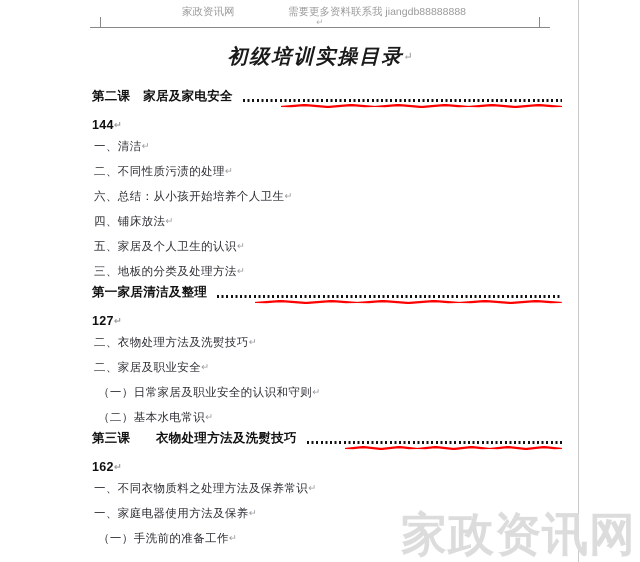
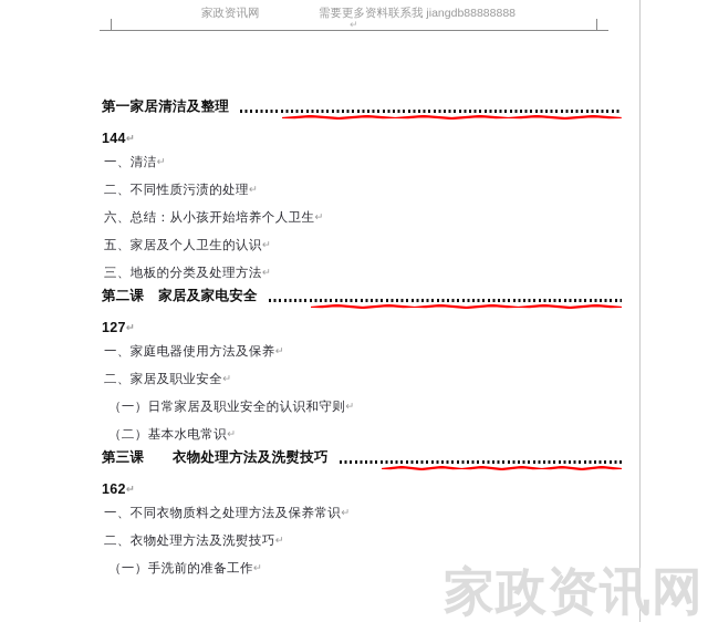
  家政资讯网
  需要更多资料联系我 jiangdb88888888
  ↵
- 初级培训实操目录↵
- 第二课 家居及家电安全
+ 第一家居清洁及整理
  144↵
  一、清洁↵
  二、不同性质污渍的处理↵
  六、总结：从小孩开始培养个人卫生↵
- 四、铺床放法↵
  五、家居及个人卫生的认识↵
  三、地板的分类及处理方法↵
- 第一家居清洁及整理
+ 第二课 家居及家电安全
  127↵
- 二、衣物处理方法及洗熨技巧↵
+ 一、家庭电器使用方法及保养↵
  二、家居及职业安全↵
  （一）日常家居及职业安全的认识和守则↵
  （二）基本水电常识↵
  第三课 衣物处理方法及洗熨技巧
  162↵
  一、不同衣物质料之处理方法及保养常识↵
- 一、家庭电器使用方法及保养↵
+ 二、衣物处理方法及洗熨技巧↵
  （一）手洗前的准备工作↵
  家政资讯网
